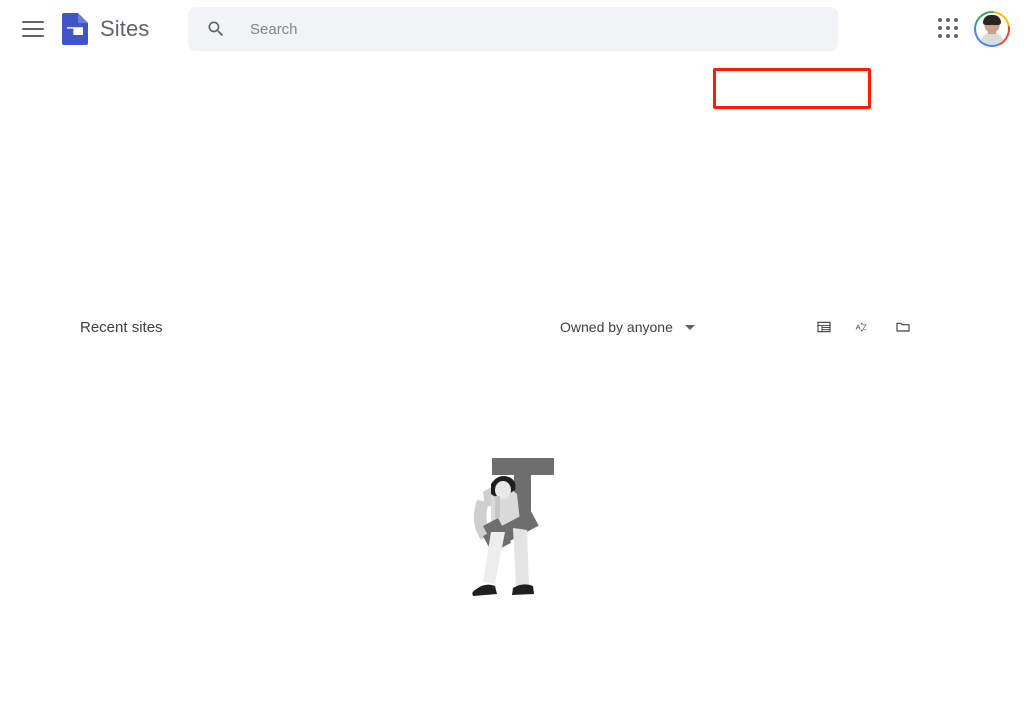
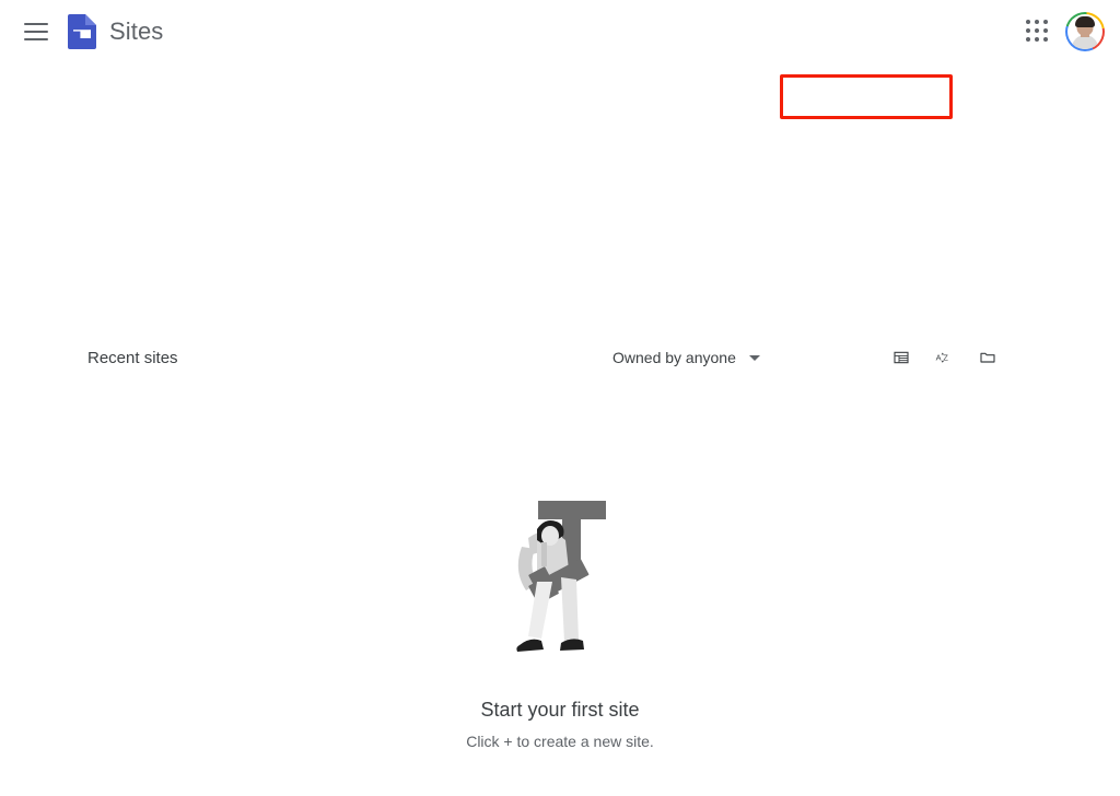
  Sites
- Search
  Recent sites
  Owned by anyone
  A
  Z
+ Start your first site
+ Click + to create a new site.
